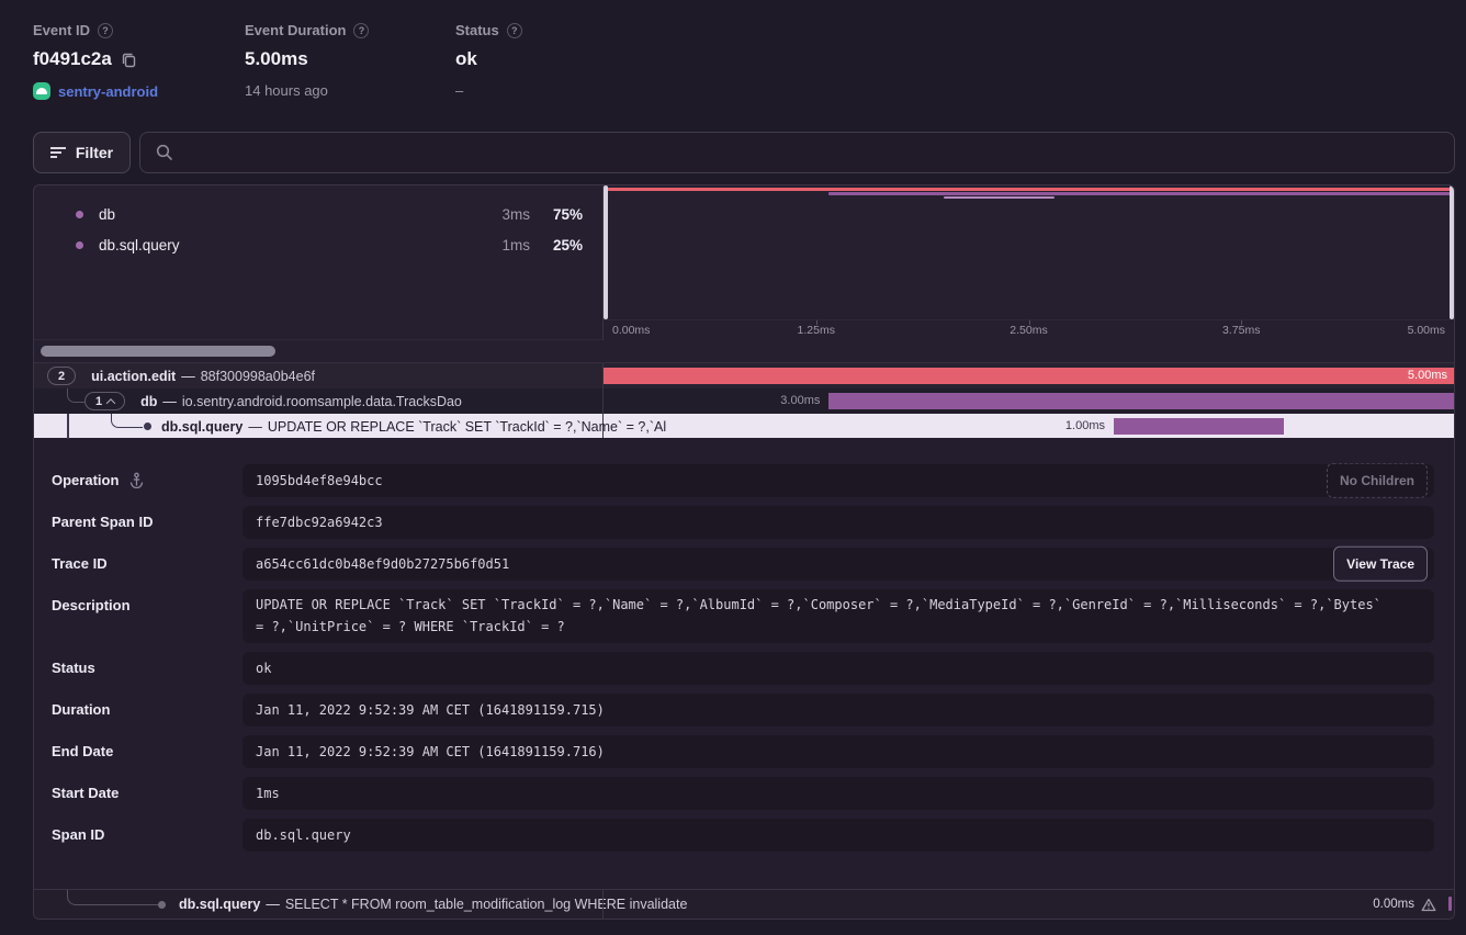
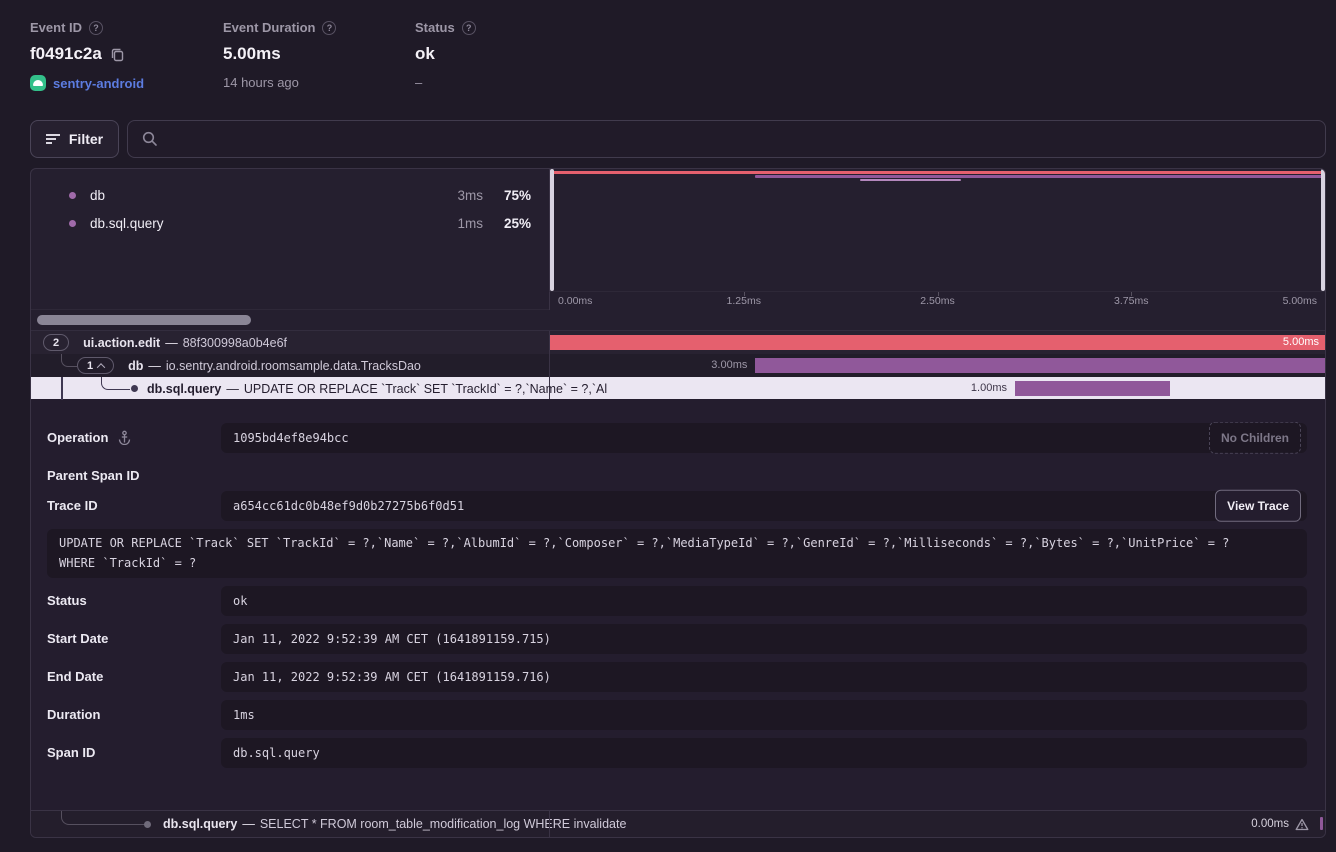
  Event ID
  ?
  f0491c2a
  sentry-android
  Event Duration
  ?
  5.00ms
  14 hours ago
  Status
  ?
  ok
  –
  Filter
  db
  3ms
  75%
  db.sql.query
  1ms
  25%
  0.00ms
  1.25ms
  2.50ms
  3.75ms
  5.00ms
  5.00ms
  2
  ui.action.edit — 88f300998a0b4e6f
  3.00ms
  1
  db — io.sentry.android.roomsample.data.TracksDao
  1.00ms
  db.sql.query — UPDATE OR REPLACE `Track` SET `TrackId` = ?,`Name` = ?,`Al
  Operation
  1095bd4ef8e94bcc
  No Children
  Parent Span ID
- ffe7dbc92a6942c3
  Trace ID
  a654cc61dc0b48ef9d0b27275b6f0d51
  View Trace
- Description
  UPDATE OR REPLACE `Track` SET `TrackId` = ?,`Name` = ?,`AlbumId` = ?,`Composer` = ?,`MediaTypeId` = ?,`GenreId` = ?,`Milliseconds` = ?,`Bytes` = ?,`UnitPrice` = ? WHERE `TrackId` = ?
  Status
  ok
- Duration
+ Start Date
  Jan 11, 2022 9:52:39 AM CET (1641891159.715)
  End Date
  Jan 11, 2022 9:52:39 AM CET (1641891159.716)
- Start Date
+ Duration
  1ms
  Span ID
  db.sql.query
  db.sql.query
  —
  SELECT * FROM room_table_modification_log WHRE invalidate
  0.00ms
